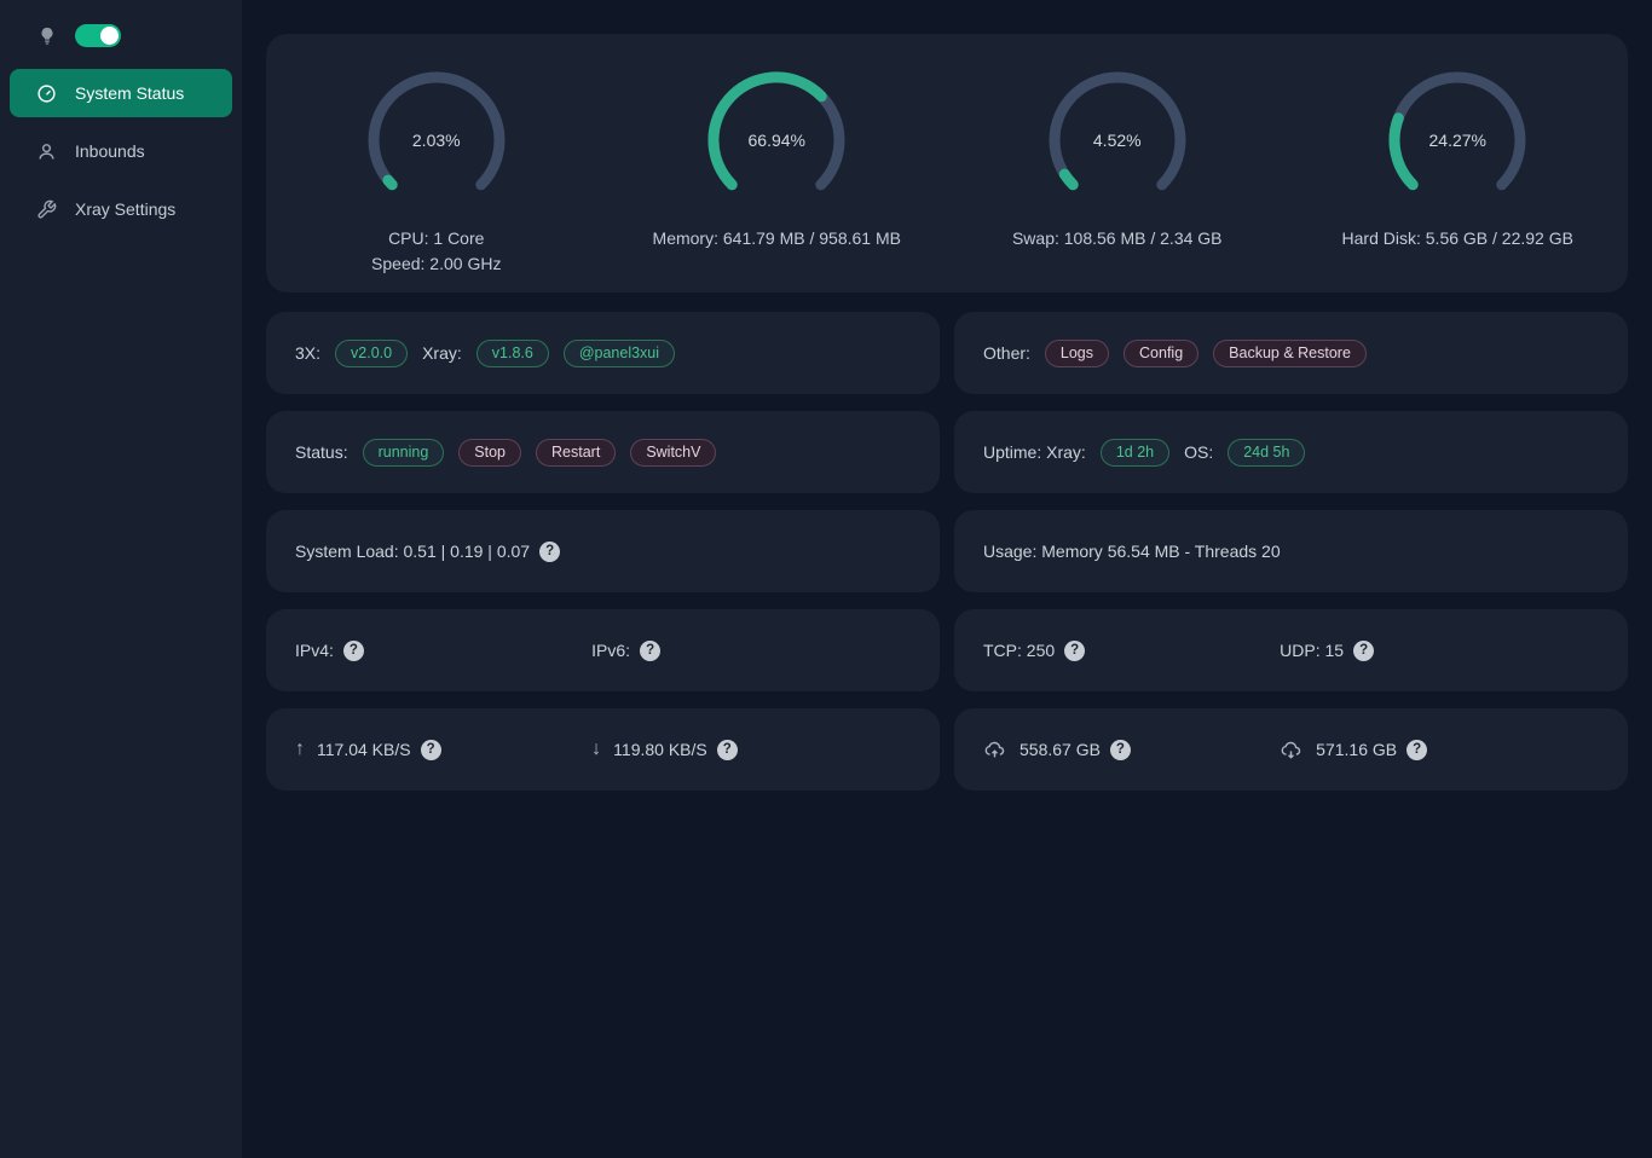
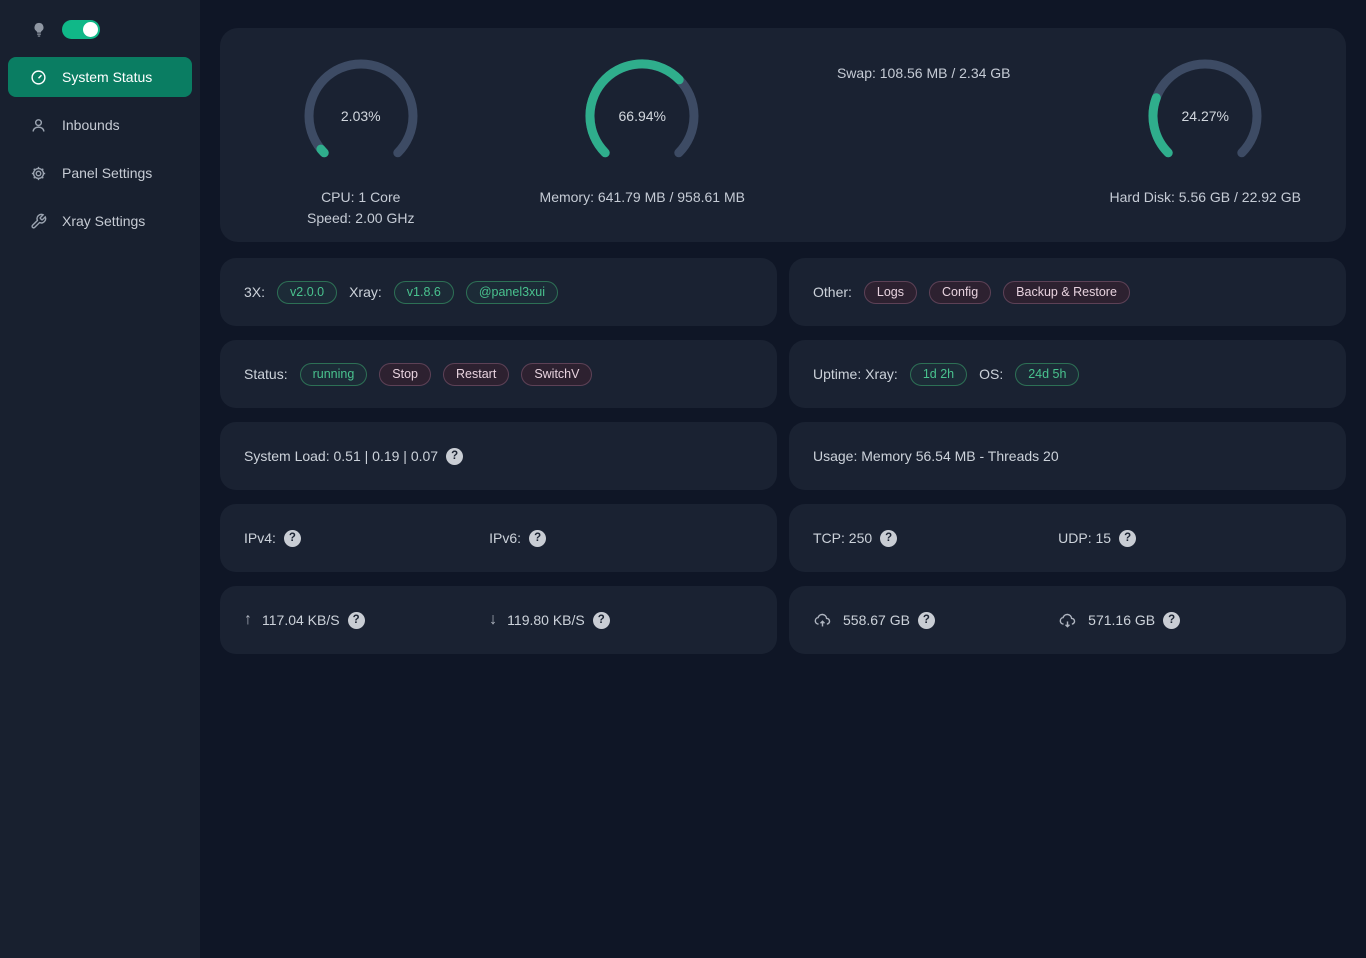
  System Status
  Inbounds
+ Panel Settings
  Xray Settings
  2.03%
  CPU: 1 Core
  Speed: 2.00 GHz
  66.94%
  Memory: 641.79 MB / 958.61 MB
- 4.52%
  Swap: 108.56 MB / 2.34 GB
  24.27%
  Hard Disk: 5.56 GB / 22.92 GB
  3X:
  v2.0.0
  Xray:
  v1.8.6
  @panel3xui
  Other:
  Logs
  Config
  Backup & Restore
  Status:
  running
  Stop
  Restart
  SwitchV
  Uptime: Xray:
  1d 2h
  OS:
  24d 5h
  System Load: 0.51 | 0.19 | 0.07
  ?
  Usage: Memory 56.54 MB - Threads 20
  IPv4:
  ?
  IPv6:
  ?
  TCP: 250
  ?
  UDP: 15
  ?
  ↑
  117.04 KB/S
  ?
  ↓
  119.80 KB/S
  ?
  558.67 GB
  ?
  571.16 GB
  ?
